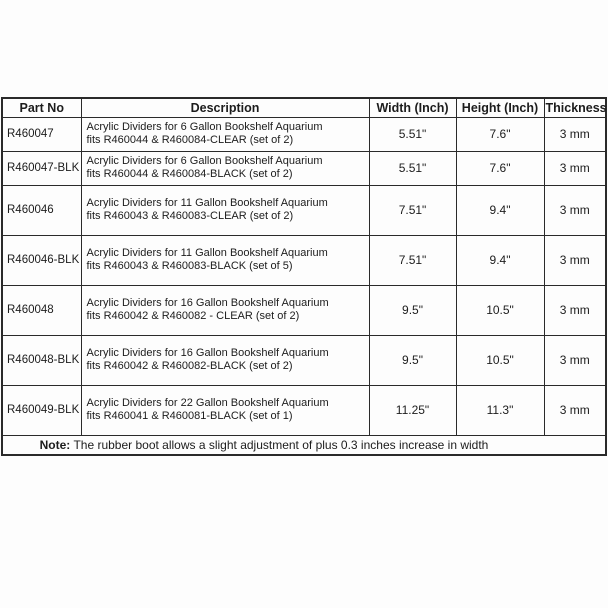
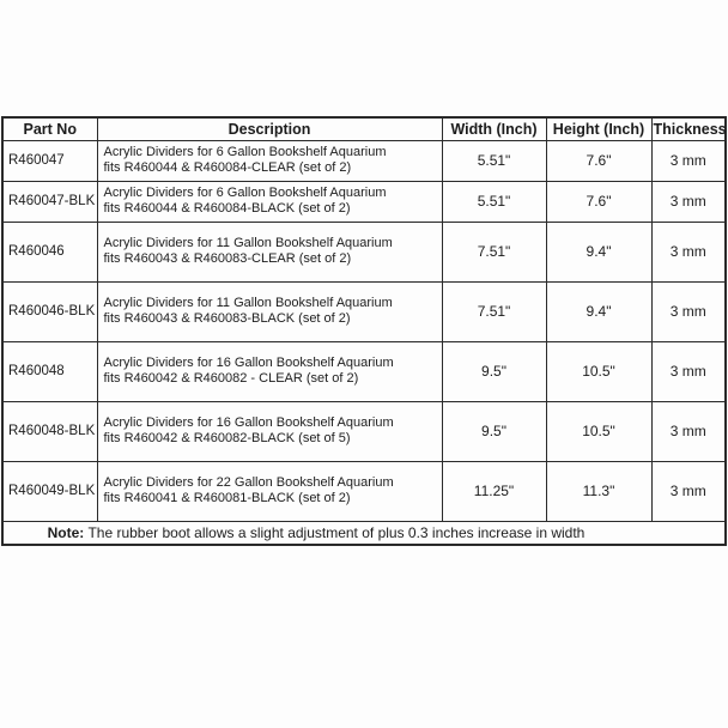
  Part No	Description	Width (Inch)	Height (Inch)	Thickness
  R460047	Acrylic Dividers for 6 Gallon Bookshelf Aquarium fits R460044 & R460084-CLEAR (set of 2)	5.51"	7.6"	3 mm
  R460047-BLK	Acrylic Dividers for 6 Gallon Bookshelf Aquarium fits R460044 & R460084-BLACK (set of 2)	5.51"	7.6"	3 mm
  R460046	Acrylic Dividers for 11 Gallon Bookshelf Aquarium fits R460043 & R460083-CLEAR (set of 2)	7.51"	9.4"	3 mm
- R460046-BLK	Acrylic Dividers for 11 Gallon Bookshelf Aquarium fits R460043 & R460083-BLACK (set of 5)	7.51"	9.4"	3 mm
+ R460046-BLK	Acrylic Dividers for 11 Gallon Bookshelf Aquarium fits R460043 & R460083-BLACK (set of 2)	7.51"	9.4"	3 mm
  R460048	Acrylic Dividers for 16 Gallon Bookshelf Aquarium fits R460042 & R460082 - CLEAR (set of 2)	9.5"	10.5"	3 mm
- R460048-BLK	Acrylic Dividers for 16 Gallon Bookshelf Aquarium fits R460042 & R460082-BLACK (set of 2)	9.5"	10.5"	3 mm
+ R460048-BLK	Acrylic Dividers for 16 Gallon Bookshelf Aquarium fits R460042 & R460082-BLACK (set of 5)	9.5"	10.5"	3 mm
- R460049-BLK	Acrylic Dividers for 22 Gallon Bookshelf Aquarium fits R460041 & R460081-BLACK (set of 1)	11.25"	11.3"	3 mm
+ R460049-BLK	Acrylic Dividers for 22 Gallon Bookshelf Aquarium fits R460041 & R460081-BLACK (set of 2)	11.25"	11.3"	3 mm
  Note: The rubber boot allows a slight adjustment of plus 0.3 inches increase in width
